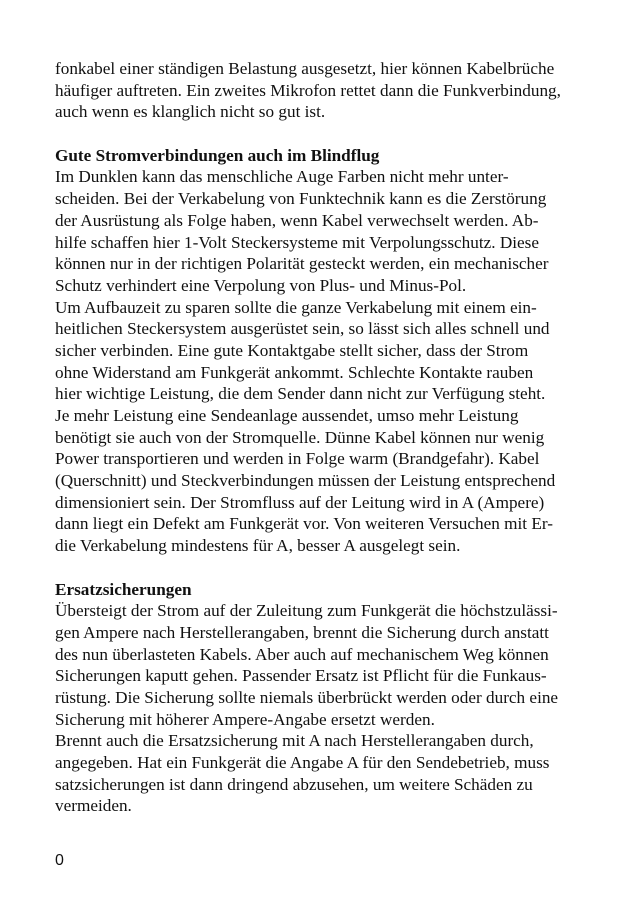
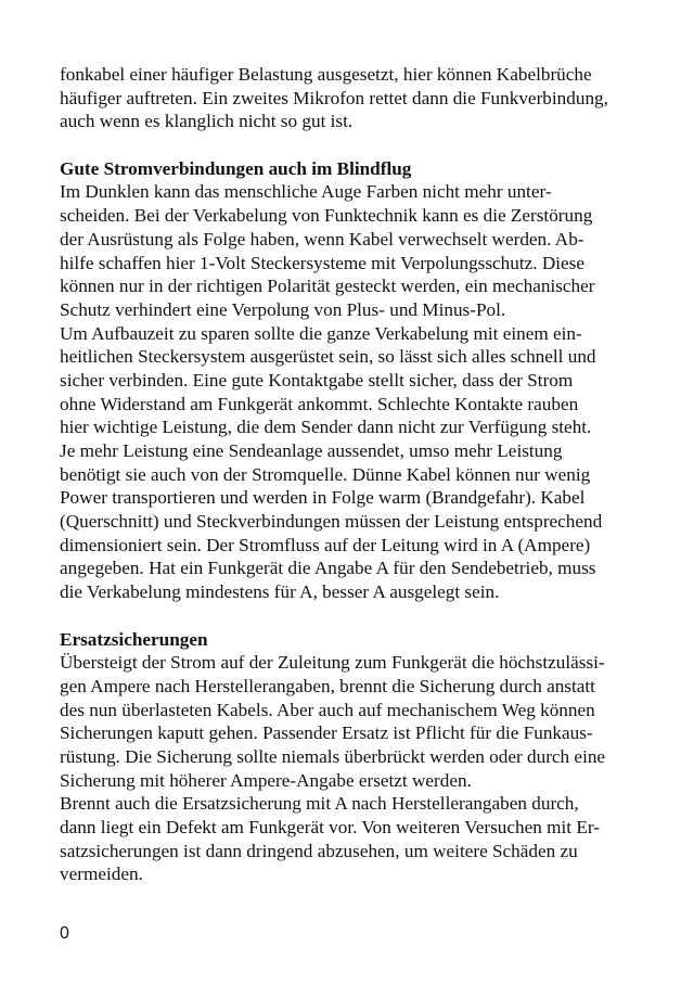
- fonkabel einer ständigen Belastung ausgesetzt, hier können Kabelbrüche
+ fonkabel einer häufiger Belastung ausgesetzt, hier können Kabelbrüche
  häufiger auftreten. Ein zweites Mikrofon rettet dann die Funkverbindung,
  auch wenn es klanglich nicht so gut ist.
  Gute Stromverbindungen auch im Blindflug
  Im Dunklen kann das menschliche Auge Farben nicht mehr unter-
  scheiden. Bei der Verkabelung von Funktechnik kann es die Zerstörung
  der Ausrüstung als Folge haben, wenn Kabel verwechselt werden. Ab-
  hilfe schaffen hier 1-Volt Steckersysteme mit Verpolungsschutz. Diese
  können nur in der richtigen Polarität gesteckt werden, ein mechanischer
  Schutz verhindert eine Verpolung von Plus- und Minus-Pol.
  Um Aufbauzeit zu sparen sollte die ganze Verkabelung mit einem ein-
  heitlichen Steckersystem ausgerüstet sein, so lässt sich alles schnell und
  sicher verbinden. Eine gute Kontaktgabe stellt sicher, dass der Strom
  ohne Widerstand am Funkgerät ankommt. Schlechte Kontakte rauben
  hier wichtige Leistung, die dem Sender dann nicht zur Verfügung steht.
  Je mehr Leistung eine Sendeanlage aussendet, umso mehr Leistung
  benötigt sie auch von der Stromquelle. Dünne Kabel können nur wenig
  Power transportieren und werden in Folge warm (Brandgefahr). Kabel
  (Querschnitt) und Steckverbindungen müssen der Leistung entsprechend
  dimensioniert sein. Der Stromfluss auf der Leitung wird in A (Ampere)
- dann liegt ein Defekt am Funkgerät vor. Von weiteren Versuchen mit Er-
+ angegeben. Hat ein Funkgerät die Angabe A für den Sendebetrieb, muss
  die Verkabelung mindestens für A, besser A ausgelegt sein.
  Ersatzsicherungen
  Übersteigt der Strom auf der Zuleitung zum Funkgerät die höchstzulässi-
  gen Ampere nach Herstellerangaben, brennt die Sicherung durch anstatt
  des nun überlasteten Kabels. Aber auch auf mechanischem Weg können
  Sicherungen kaputt gehen. Passender Ersatz ist Pflicht für die Funkaus-
  rüstung. Die Sicherung sollte niemals überbrückt werden oder durch eine
  Sicherung mit höherer Ampere-Angabe ersetzt werden.
  Brennt auch die Ersatzsicherung mit A nach Herstellerangaben durch,
- angegeben. Hat ein Funkgerät die Angabe A für den Sendebetrieb, muss
+ dann liegt ein Defekt am Funkgerät vor. Von weiteren Versuchen mit Er-
  satzsicherungen ist dann dringend abzusehen, um weitere Schäden zu
  vermeiden.
  0
